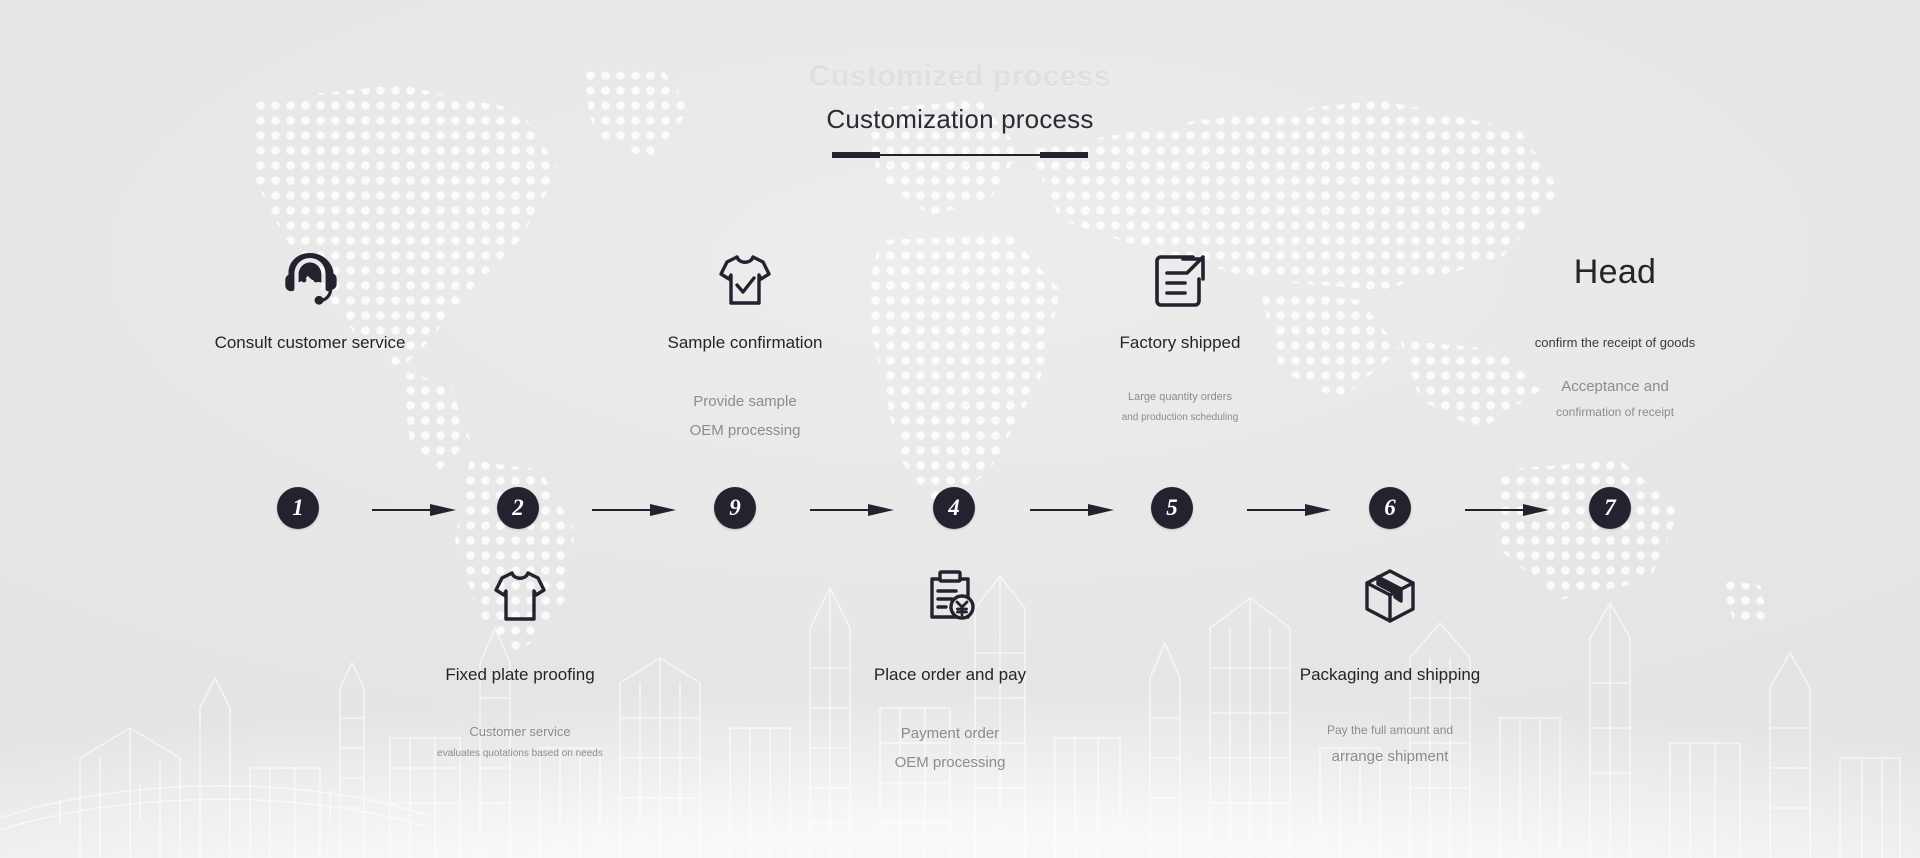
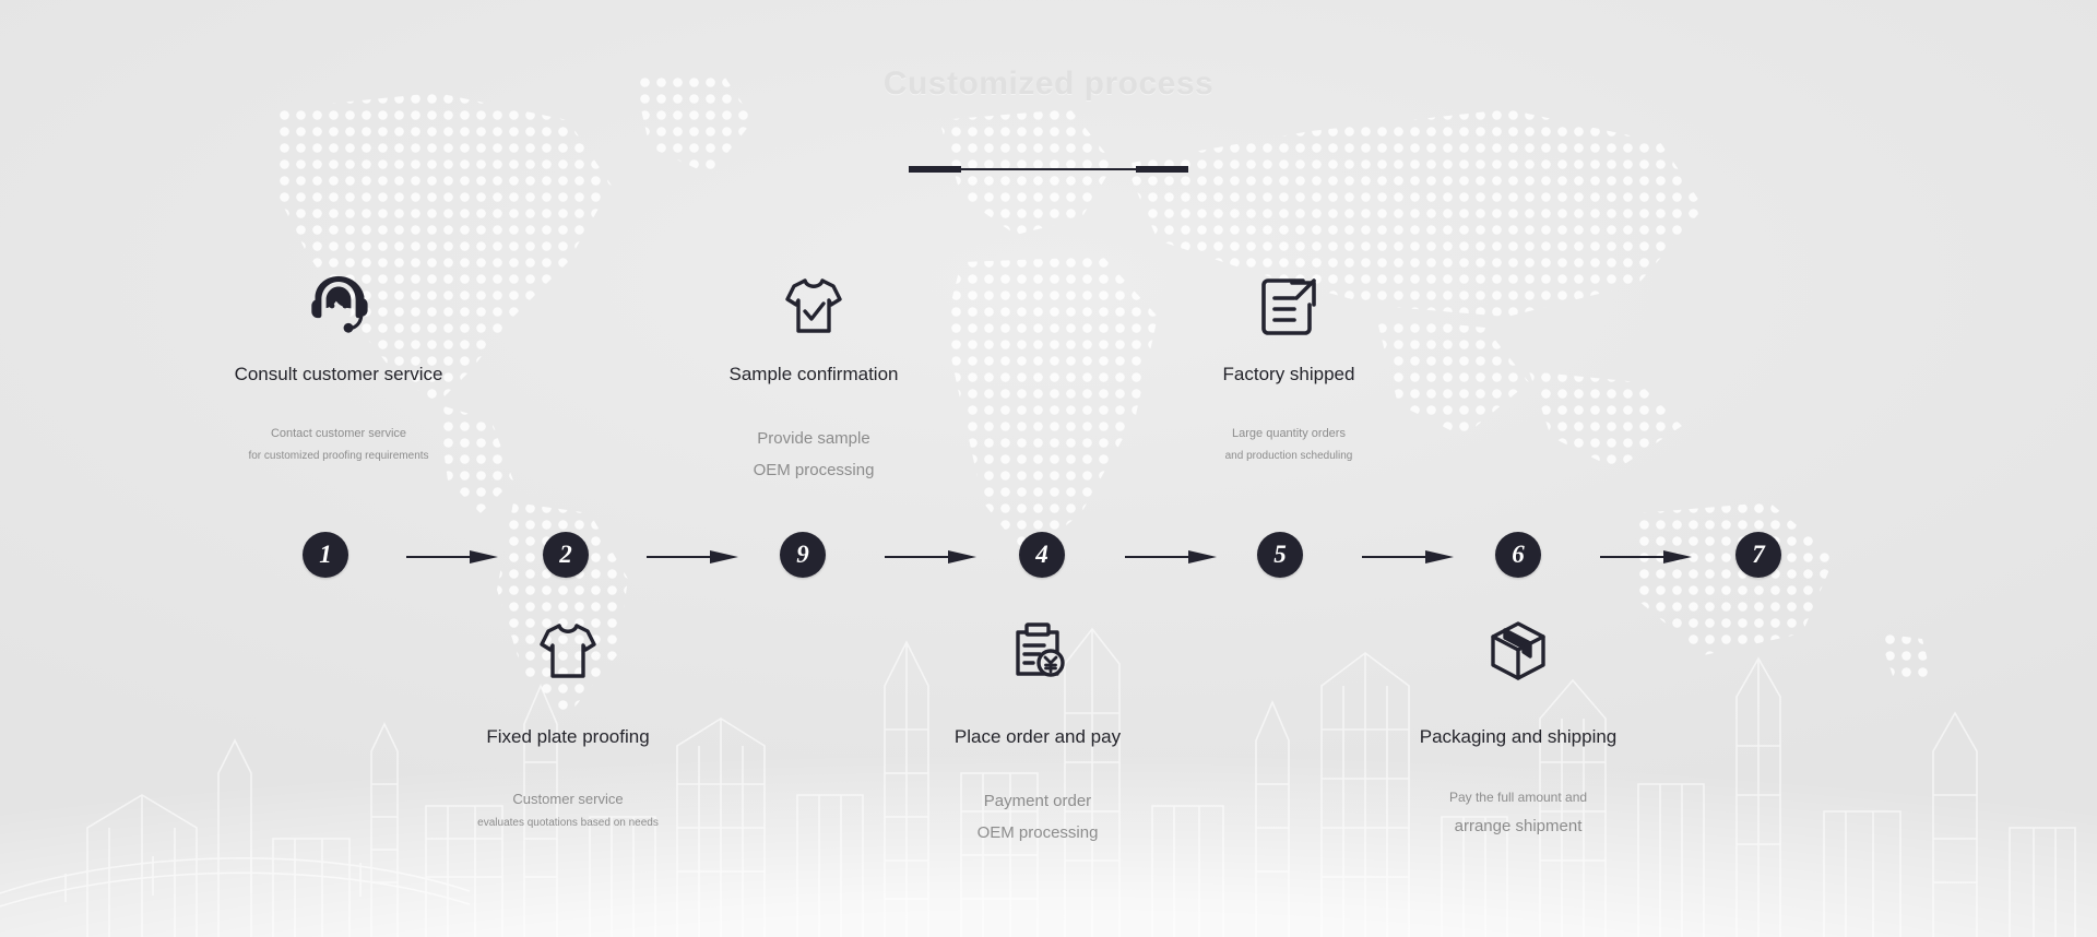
- Customization process
  Consult customer service
+ Contact customer service
+ for customized proofing requirements
  Sample confirmation
  Provide sample
  OEM processing
  Factory shipped
  Large quantity orders
  and production scheduling
- Head
- confirm the receipt of goods
- Acceptance and
- confirmation of receipt
  Fixed plate proofing
  Customer service
  evaluates quotations based on needs
  Place order and pay
  Payment order
  OEM processing
  Packaging and shipping
  Pay the full amount and
  arrange shipment
  1
  2
  9
  4
  5
  6
  7
